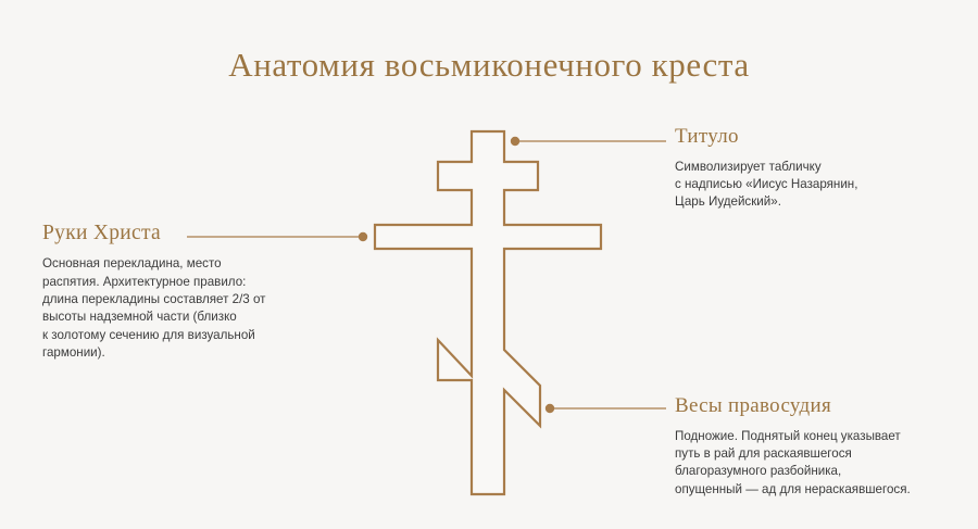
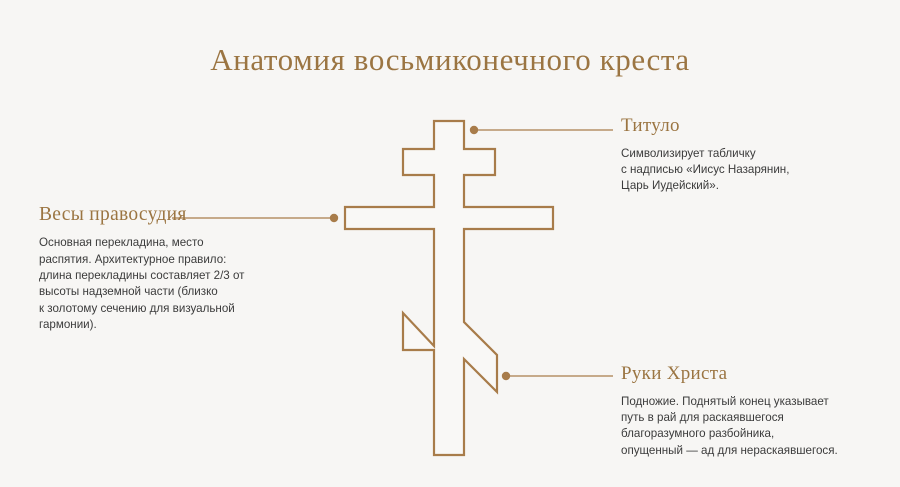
  Анатомия восьмиконечного креста
  Титуло
  Символизирует табличку
  с надписью «Иисус Назарянин,
  Царь Иудейский».
- Руки Христа
+ Весы правосудия
  Основная перекладина, место
  распятия. Архитектурное правило:
  длина перекладины составляет 2/3 от
  высоты надземной части (близко
  к золотому сечению для визуальной
  гармонии).
- Весы правосудия
+ Руки Христа
  Подножие. Поднятый конец указывает
  путь в рай для раскаявшегося
  благоразумного разбойника,
  опущенный — ад для нераскаявшегося.
